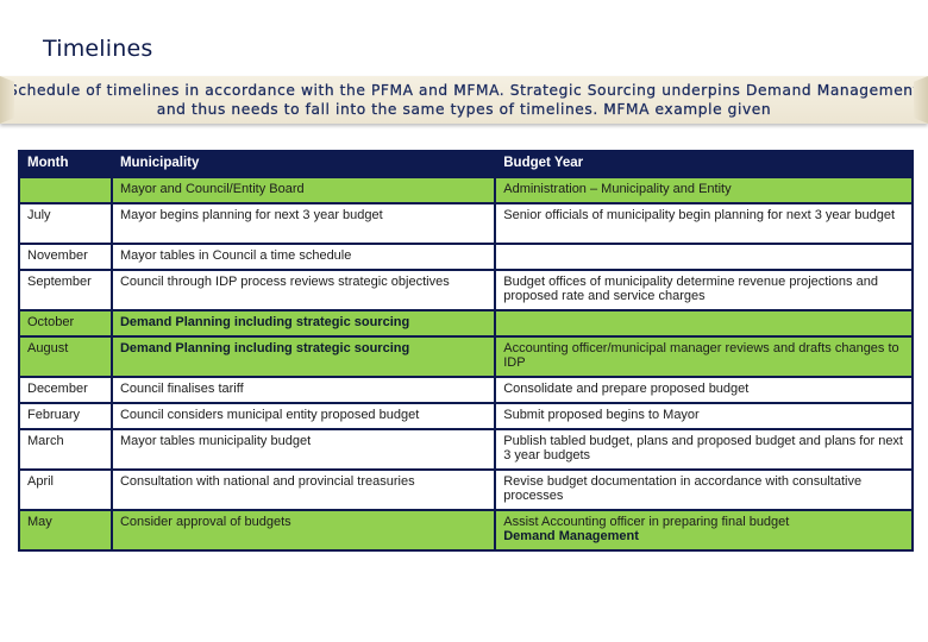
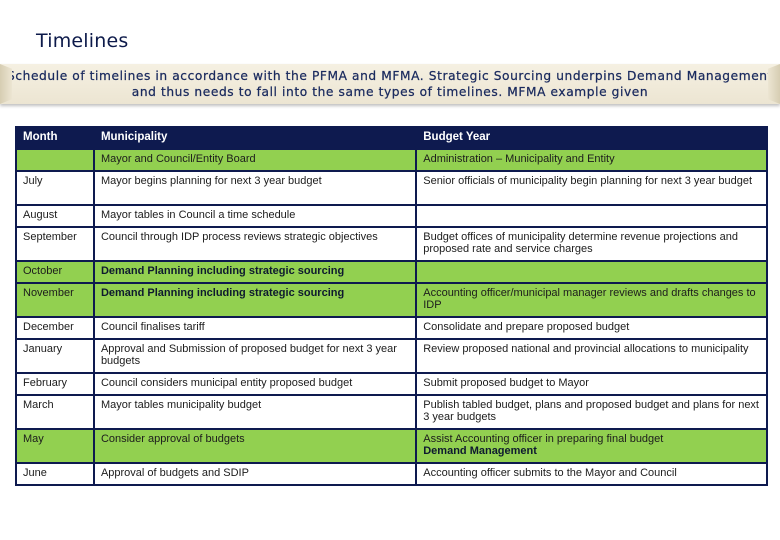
  Timelines
  chedule of timelines in accordance with the PFMA and MFMA. Strategic Sourcing underpins Demand Managemen and thus needs to fall into the same types of timelines. MFMA example given
  Month	Municipality	Budget Year
  	Mayor and Council/Entity Board	Administration – Municipality and Entity
  July	Mayor begins planning for next 3 year budget	Senior officials of municipality begin planning for next 3 year budget
- November	Mayor tables in Council a time schedule
+ August	Mayor tables in Council a time schedule
  September	Council through IDP process reviews strategic objectives	Budget offices of municipality determine revenue projections and proposed rate and service charges
  October	Demand Planning including strategic sourcing
- August	Demand Planning including strategic sourcing	Accounting officer/municipal manager reviews and drafts changes to IDP
+ November	Demand Planning including strategic sourcing	Accounting officer/municipal manager reviews and drafts changes to IDP
  December	Council finalises tariff	Consolidate and prepare proposed budget
+ January	Approval and Submission of proposed budget for next 3 year budgets	Review proposed national and provincial allocations to municipality
- February	Council considers municipal entity proposed budget	Submit proposed begins to Mayor
+ February	Council considers municipal entity proposed budget	Submit proposed budget to Mayor
  March	Mayor tables municipality budget	Publish tabled budget, plans and proposed budget and plans for next 3 year budgets
- April	Consultation with national and provincial treasuries	Revise budget documentation in accordance with consultative processes
  May	Consider approval of budgets	Assist Accounting officer in preparing final budget Demand Management
+ June	Approval of budgets and SDIP	Accounting officer submits to the Mayor and Council
